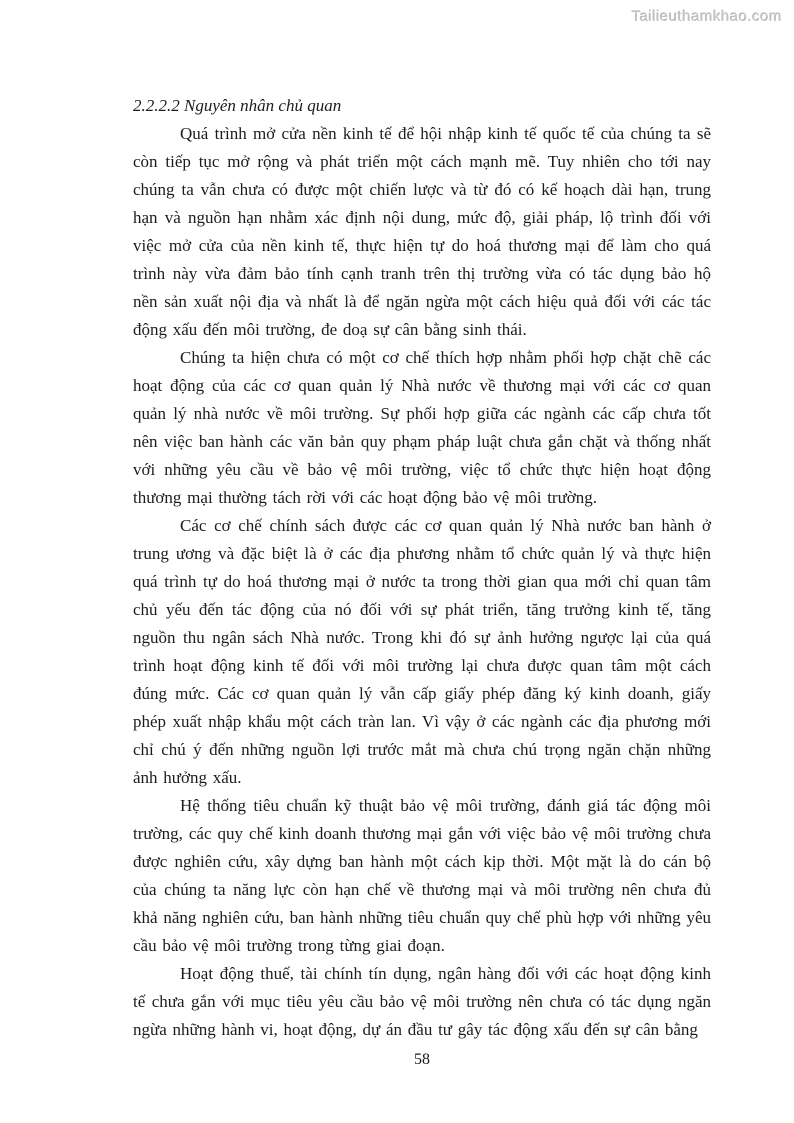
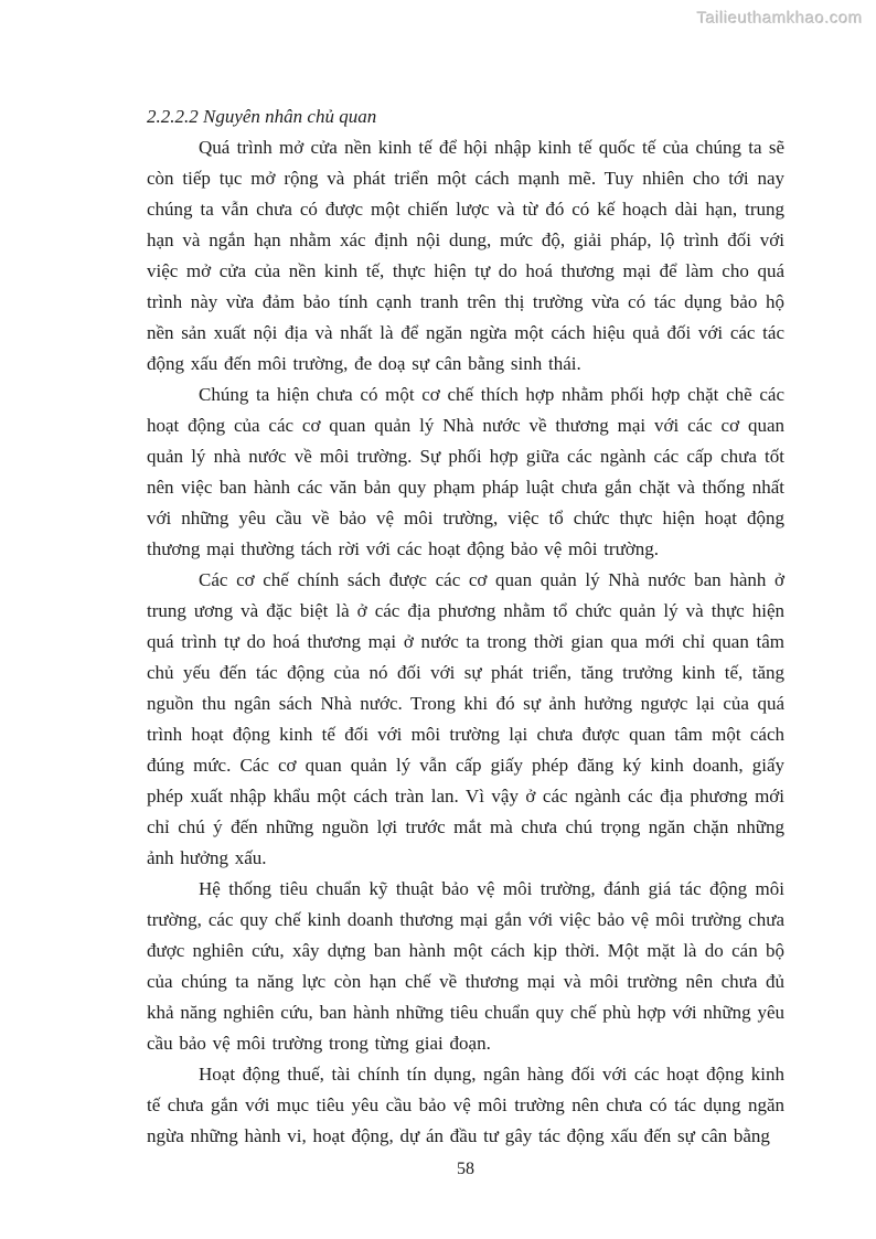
  Tailieuthamkhao.com
  2.2.2.2 Nguyên nhân chủ quan
- Quá trình mở cửa nền kinh tế để hội nhập kinh tế quốc tế của chúng ta sẽ còn tiếp tục mở rộng và phát triển một cách mạnh mẽ. Tuy nhiên cho tới nay chúng ta vẫn chưa có được một chiến lược và từ đó có kế hoạch dài hạn, trung hạn và nguồn hạn nhằm xác định nội dung, mức độ, giải pháp, lộ trình đối với việc mở cửa của nền kinh tế, thực hiện tự do hoá thương mại để làm cho quá trình này vừa đảm bảo tính cạnh tranh trên thị trường vừa có tác dụng bảo hộ nền sản xuất nội địa và nhất là để ngăn ngừa một cách hiệu quả đối với các tác động xấu đến môi trường, đe doạ sự cân bằng sinh thái.
+ Quá trình mở cửa nền kinh tế để hội nhập kinh tế quốc tế của chúng ta sẽ còn tiếp tục mở rộng và phát triển một cách mạnh mẽ. Tuy nhiên cho tới nay chúng ta vẫn chưa có được một chiến lược và từ đó có kế hoạch dài hạn, trung hạn và ngắn hạn nhằm xác định nội dung, mức độ, giải pháp, lộ trình đối với việc mở cửa của nền kinh tế, thực hiện tự do hoá thương mại để làm cho quá trình này vừa đảm bảo tính cạnh tranh trên thị trường vừa có tác dụng bảo hộ nền sản xuất nội địa và nhất là để ngăn ngừa một cách hiệu quả đối với các tác động xấu đến môi trường, đe doạ sự cân bằng sinh thái.
  Chúng ta hiện chưa có một cơ chế thích hợp nhằm phối hợp chặt chẽ các hoạt động của các cơ quan quản lý Nhà nước về thương mại với các cơ quan quản lý nhà nước về môi trường. Sự phối hợp giữa các ngành các cấp chưa tốt nên việc ban hành các văn bản quy phạm pháp luật chưa gắn chặt và thống nhất với những yêu cầu về bảo vệ môi trường, việc tổ chức thực hiện hoạt động thương mại thường tách rời với các hoạt động bảo vệ môi trường.
  Các cơ chế chính sách được các cơ quan quản lý Nhà nước ban hành ở trung ương và đặc biệt là ở các địa phương nhằm tổ chức quản lý và thực hiện quá trình tự do hoá thương mại ở nước ta trong thời gian qua mới chỉ quan tâm chủ yếu đến tác động của nó đối với sự phát triển, tăng trưởng kinh tế, tăng nguồn thu ngân sách Nhà nước. Trong khi đó sự ảnh hưởng ngược lại của quá trình hoạt động kinh tế đối với môi trường lại chưa được quan tâm một cách đúng mức. Các cơ quan quản lý vẫn cấp giấy phép đăng ký kinh doanh, giấy phép xuất nhập khẩu một cách tràn lan. Vì vậy ở các ngành các địa phương mới chỉ chú ý đến những nguồn lợi trước mắt mà chưa chú trọng ngăn chặn những ảnh hưởng xấu.
  Hệ thống tiêu chuẩn kỹ thuật bảo vệ môi trường, đánh giá tác động môi trường, các quy chế kinh doanh thương mại gắn với việc bảo vệ môi trường chưa được nghiên cứu, xây dựng ban hành một cách kịp thời. Một mặt là do cán bộ của chúng ta năng lực còn hạn chế về thương mại và môi trường nên chưa đủ khả năng nghiên cứu, ban hành những tiêu chuẩn quy chế phù hợp với những yêu cầu bảo vệ môi trường trong từng giai đoạn.
  Hoạt động thuế, tài chính tín dụng, ngân hàng đối với các hoạt động kinh tế chưa gắn với mục tiêu yêu cầu bảo vệ môi trường nên chưa có tác dụng ngăn ngừa những hành vi, hoạt động, dự án đầu tư gây tác động xấu đến sự cân bằng
  58
